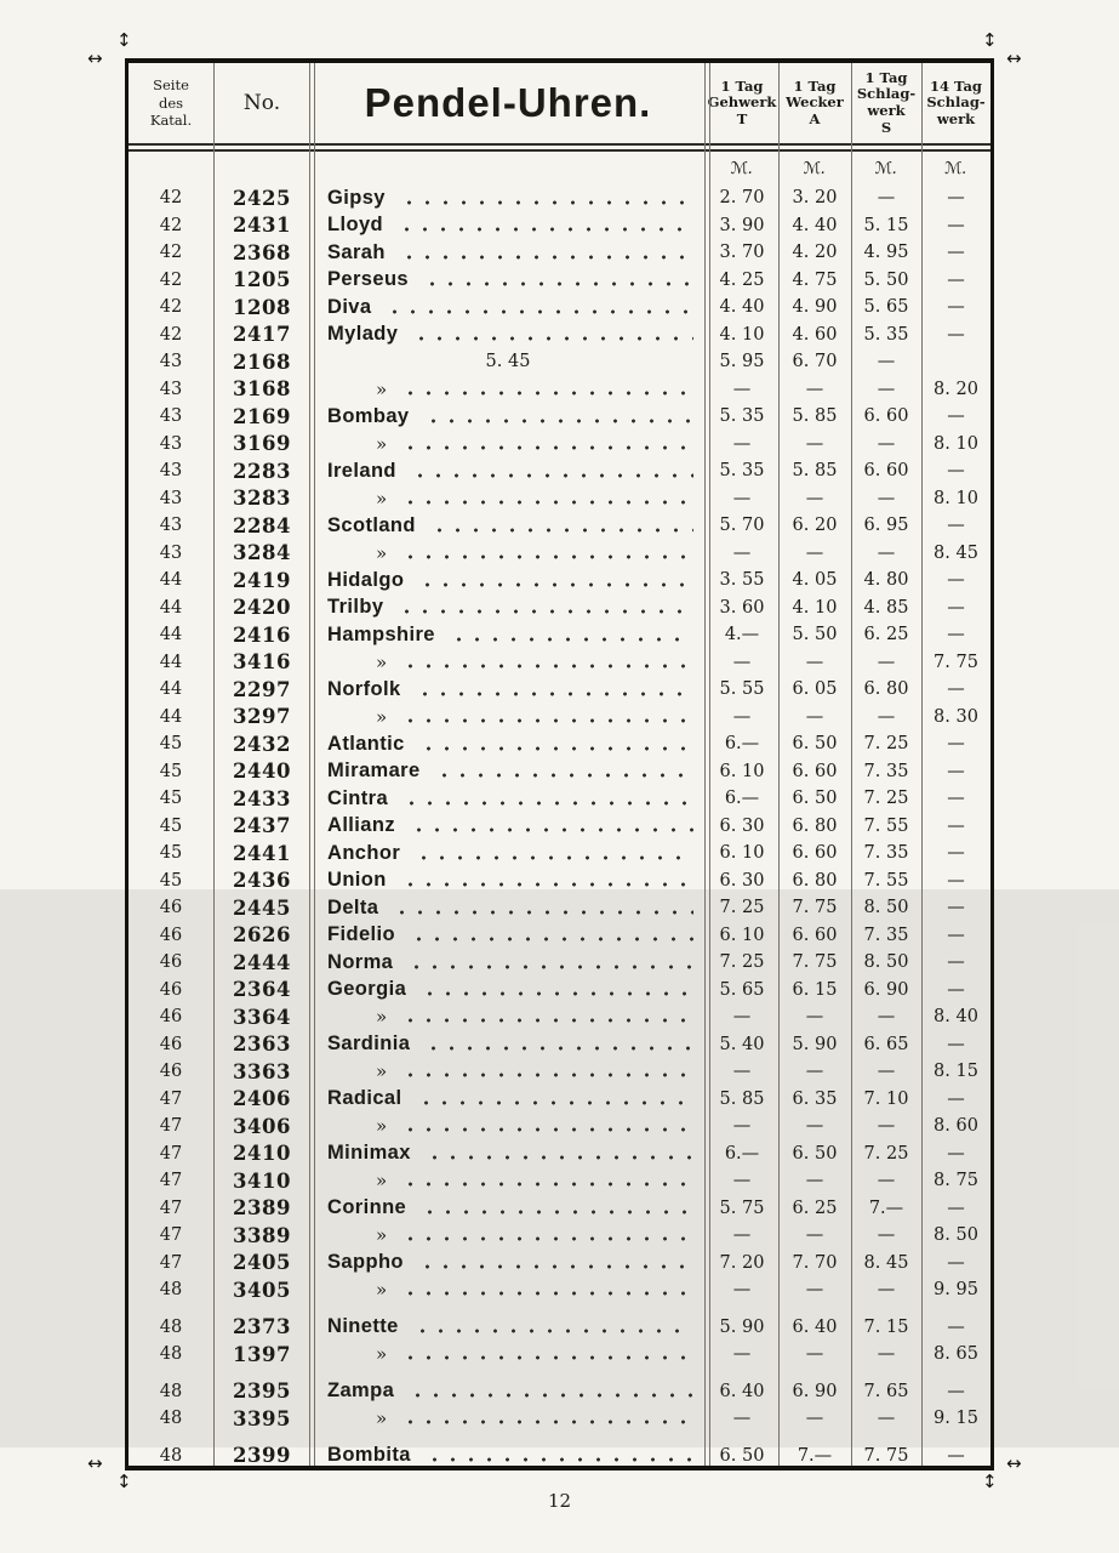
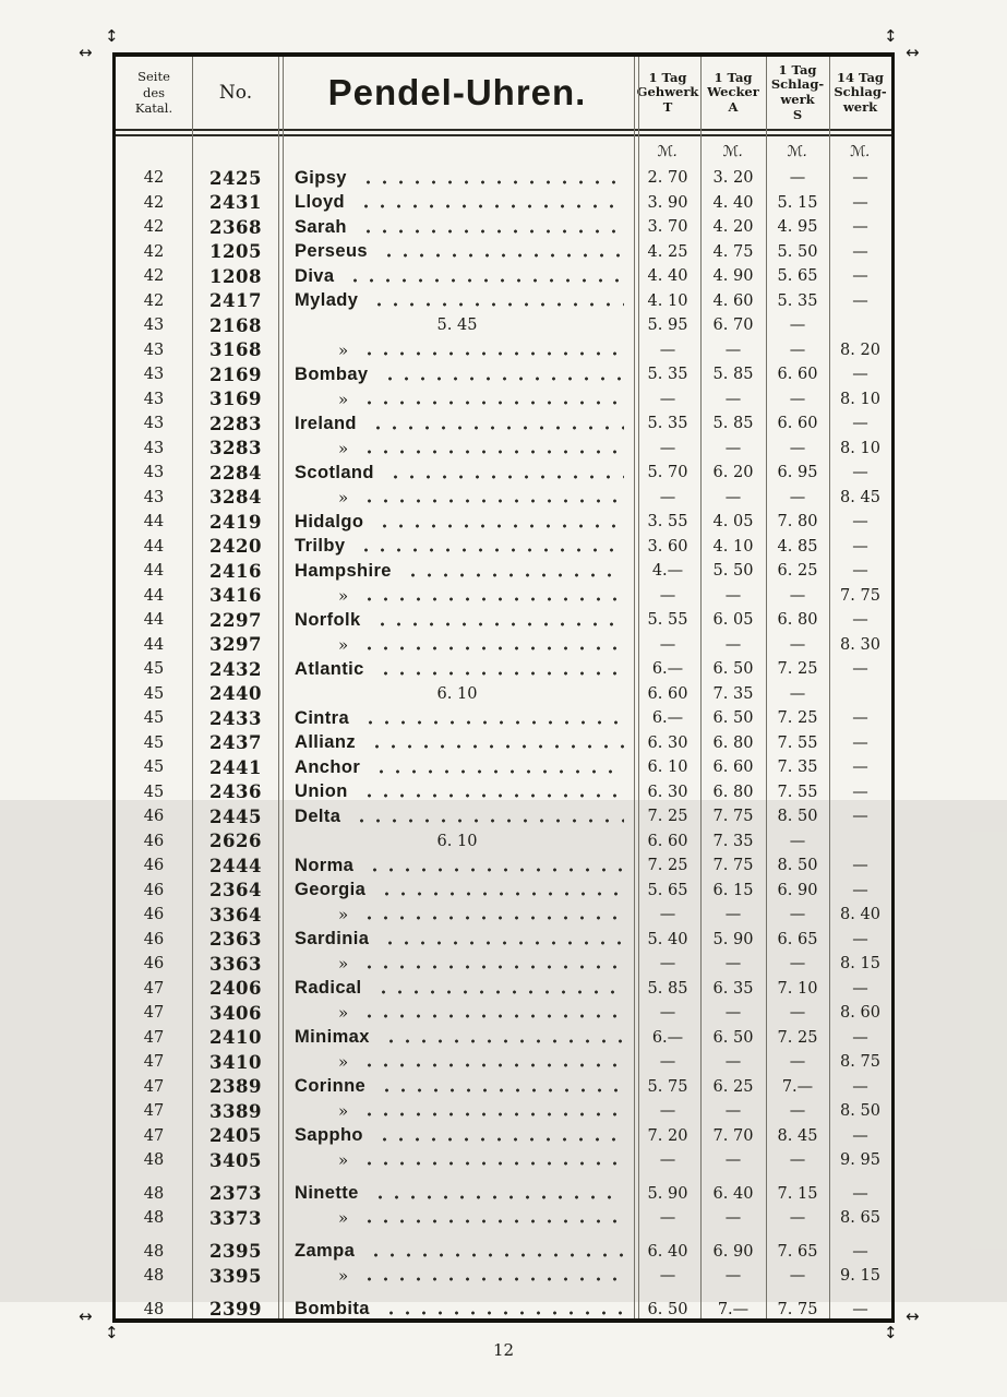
  ↕
  ↔
  ↕
  ↔
  ↕
  ↔
  ↕
  ↔
  Seite
  des
  Katal.
  No.
  Pendel-Uhren.
  1 Tag
  Gehwerk
  T
  1 Tag
  Wecker
  A
  1 Tag
  Schlag-
  werk
  S
  14 Tag
  Schlag-
  werk
  ℳ.
  ℳ.
  ℳ.
  ℳ.
  42
  2425
  Gipsy
  2. 70
  3. 20
  —
  —
  42
  2431
  Lloyd
  3. 90
  4. 40
  5. 15
  —
  42
  2368
  Sarah
  3. 70
  4. 20
  4. 95
  —
  42
  1205
  Perseus
  4. 25
  4. 75
  5. 50
  —
  42
  1208
  Diva
  4. 40
  4. 90
  5. 65
  —
  42
  2417
  Mylady
  4. 10
  4. 60
  5. 35
  —
  43
  2168
  5. 45
  5. 95
  6. 70
  —
  43
  3168
  »
  —
  —
  —
  8. 20
  43
  2169
  Bombay
  5. 35
  5. 85
  6. 60
  —
  43
  3169
  »
  —
  —
  —
  8. 10
  43
  2283
  Ireland
  5. 35
  5. 85
  6. 60
  —
  43
  3283
  »
  —
  —
  —
  8. 10
  43
  2284
  Scotland
  5. 70
  6. 20
  6. 95
  —
  43
  3284
  »
  —
  —
  —
  8. 45
  44
  2419
  Hidalgo
  3. 55
  4. 05
- 4. 80
+ 7. 80
  —
  44
  2420
  Trilby
  3. 60
  4. 10
  4. 85
  —
  44
  2416
  Hampshire
  4.—
  5. 50
  6. 25
  —
  44
  3416
  »
  —
  —
  —
  7. 75
  44
  2297
  Norfolk
  5. 55
  6. 05
  6. 80
  —
  44
  3297
  »
  —
  —
  —
  8. 30
  45
  2432
  Atlantic
  6.—
  6. 50
  7. 25
  —
  45
  2440
- Miramare
  6. 10
  6. 60
  7. 35
  —
  45
  2433
  Cintra
  6.—
  6. 50
  7. 25
  —
  45
  2437
  Allianz
  6. 30
  6. 80
  7. 55
  —
  45
  2441
  Anchor
  6. 10
  6. 60
  7. 35
  —
  45
  2436
  Union
  6. 30
  6. 80
  7. 55
  —
  46
  2445
  Delta
  7. 25
  7. 75
  8. 50
  —
  46
  2626
- Fidelio
  6. 10
  6. 60
  7. 35
  —
  46
  2444
  Norma
  7. 25
  7. 75
  8. 50
  —
  46
  2364
  Georgia
  5. 65
  6. 15
  6. 90
  —
  46
  3364
  »
  —
  —
  —
  8. 40
  46
  2363
  Sardinia
  5. 40
  5. 90
  6. 65
  —
  46
  3363
  »
  —
  —
  —
  8. 15
  47
  2406
  Radical
  5. 85
  6. 35
  7. 10
  —
  47
  3406
  »
  —
  —
  —
  8. 60
  47
  2410
  Minimax
  6.—
  6. 50
  7. 25
  —
  47
  3410
  »
  —
  —
  —
  8. 75
  47
  2389
  Corinne
  5. 75
  6. 25
  7.—
  —
  47
  3389
  »
  —
  —
  —
  8. 50
  47
  2405
  Sappho
  7. 20
  7. 70
  8. 45
  —
  48
  3405
  »
  —
  —
  —
  9. 95
  48
  2373
  Ninette
  5. 90
  6. 40
  7. 15
  —
  48
- 1397
+ 3373
  »
  —
  —
  —
  8. 65
  48
  2395
  Zampa
  6. 40
  6. 90
  7. 65
  —
  48
  3395
  »
  —
  —
  —
  9. 15
  48
  2399
  Bombita
  6. 50
  7.—
  7. 75
  —
  12
